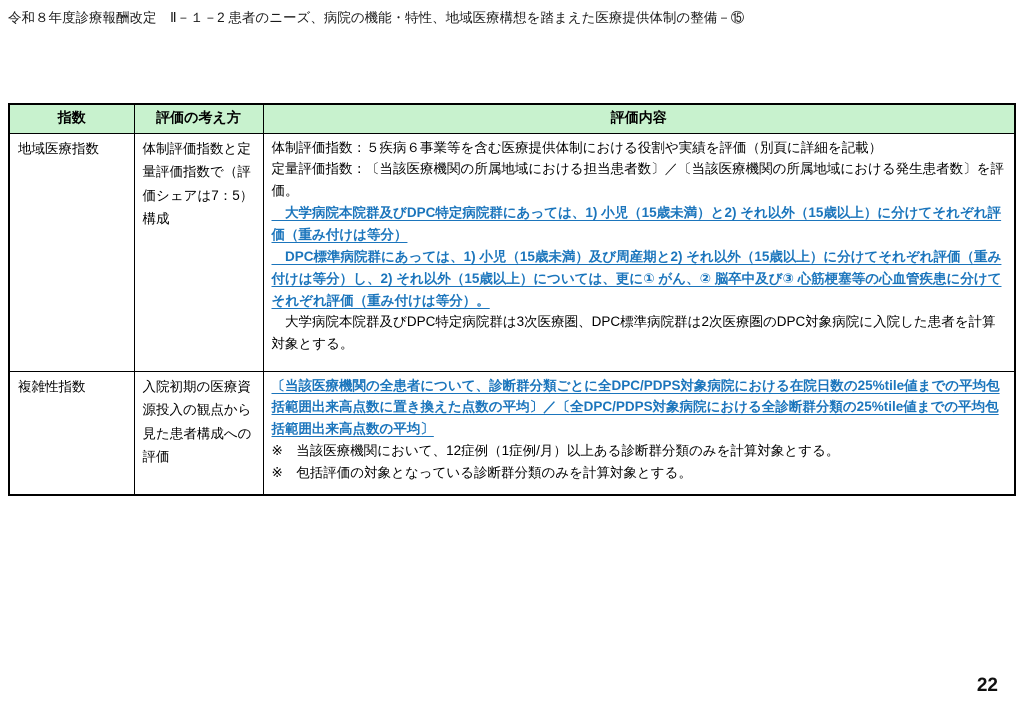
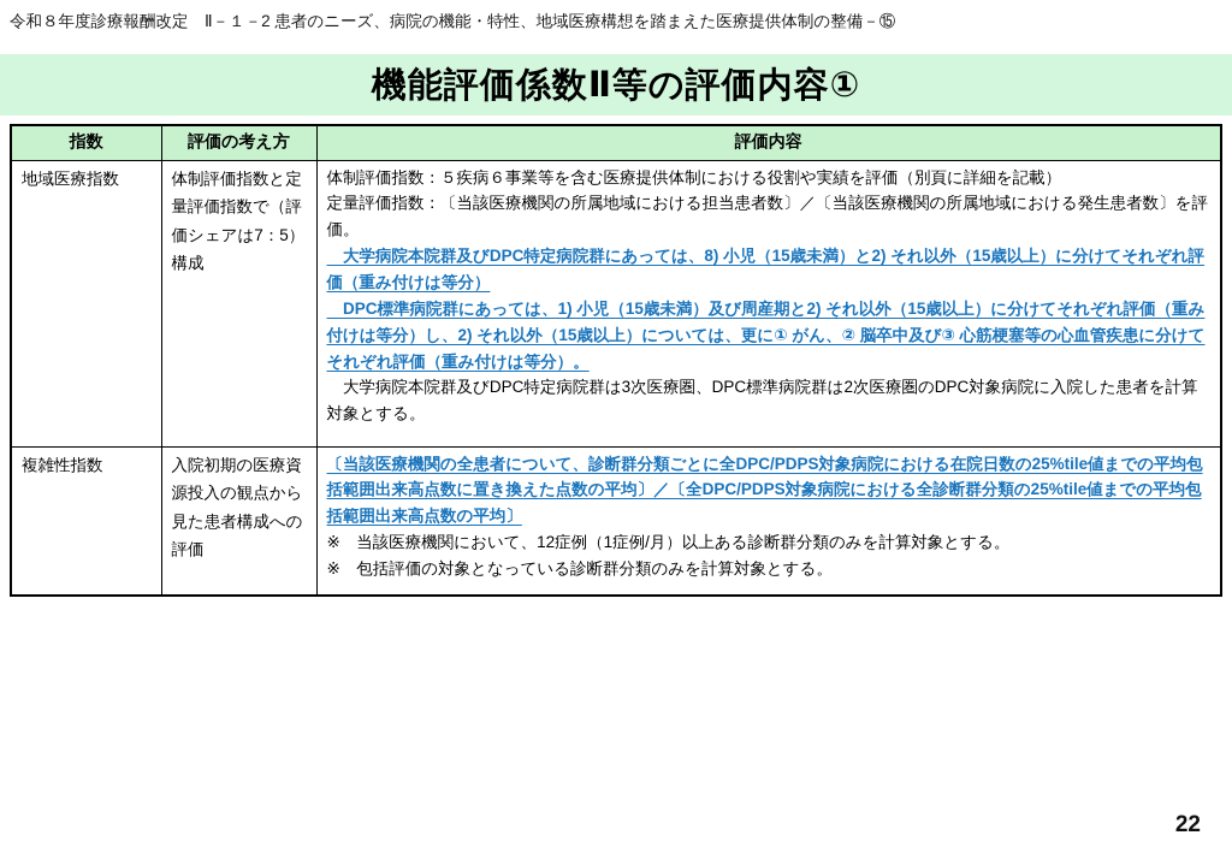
  令和８年度診療報酬改定 Ⅱ－１－2 患者のニーズ、病院の機能・特性、地域医療構想を踏まえた医療提供体制の整備－⑮
+ 機能評価係数Ⅱ等の評価内容①
  指数	評価の考え方	評価内容
- 地域医療指数	体制評価指数と定量評価指数で（評価シェアは7：5）構成	体制評価指数：５疾病６事業等を含む医療提供体制における役割や実績を評価（別頁に詳細を記載）定量評価指数：〔当該医療機関の所属地域における担当患者数〕／〔当該医療機関の所属地域における発生患者数〕を評価。 大学病院本院群及びDPC特定病院群にあっては、1) 小児（15歳未満）と2) それ以外（15歳以上）に分けてそれぞれ評価（重み付けは等分） DPC標準病院群にあっては、1) 小児（15歳未満）及び周産期と2) それ以外（15歳以上）に分けてそれぞれ評価（重み付けは等分）し、2) それ以外（15歳以上）については、更に① がん、② 脳卒中及び③ 心筋梗塞等の心血管疾患に分けてそれぞれ評価（重み付けは等分）。 大学病院本院群及びDPC特定病院群は3次医療圏、DPC標準病院群は2次医療圏のDPC対象病院に入院した患者を計算対象とする。
+ 地域医療指数	体制評価指数と定量評価指数で（評価シェアは7：5）構成	体制評価指数：５疾病６事業等を含む医療提供体制における役割や実績を評価（別頁に詳細を記載）定量評価指数：〔当該医療機関の所属地域における担当患者数〕／〔当該医療機関の所属地域における発生患者数〕を評価。 大学病院本院群及びDPC特定病院群にあっては、8) 小児（15歳未満）と2) それ以外（15歳以上）に分けてそれぞれ評価（重み付けは等分） DPC標準病院群にあっては、1) 小児（15歳未満）及び周産期と2) それ以外（15歳以上）に分けてそれぞれ評価（重み付けは等分）し、2) それ以外（15歳以上）については、更に① がん、② 脳卒中及び③ 心筋梗塞等の心血管疾患に分けてそれぞれ評価（重み付けは等分）。 大学病院本院群及びDPC特定病院群は3次医療圏、DPC標準病院群は2次医療圏のDPC対象病院に入院した患者を計算対象とする。
  複雑性指数	入院初期の医療資源投入の観点から見た患者構成への評価	〔当該医療機関の全患者について、診断群分類ごとに全DPC/PDPS対象病院における在院日数の25%tile値までの平均包括範囲出来高点数に置き換えた点数の平均〕／〔全DPC/PDPS対象病院における全診断群分類の25%tile値までの平均包括範囲出来高点数の平均〕※ 当該医療機関において、12症例（1症例/月）以上ある診断群分類のみを計算対象とする。※ 包括評価の対象となっている診断群分類のみを計算対象とする。
  22
